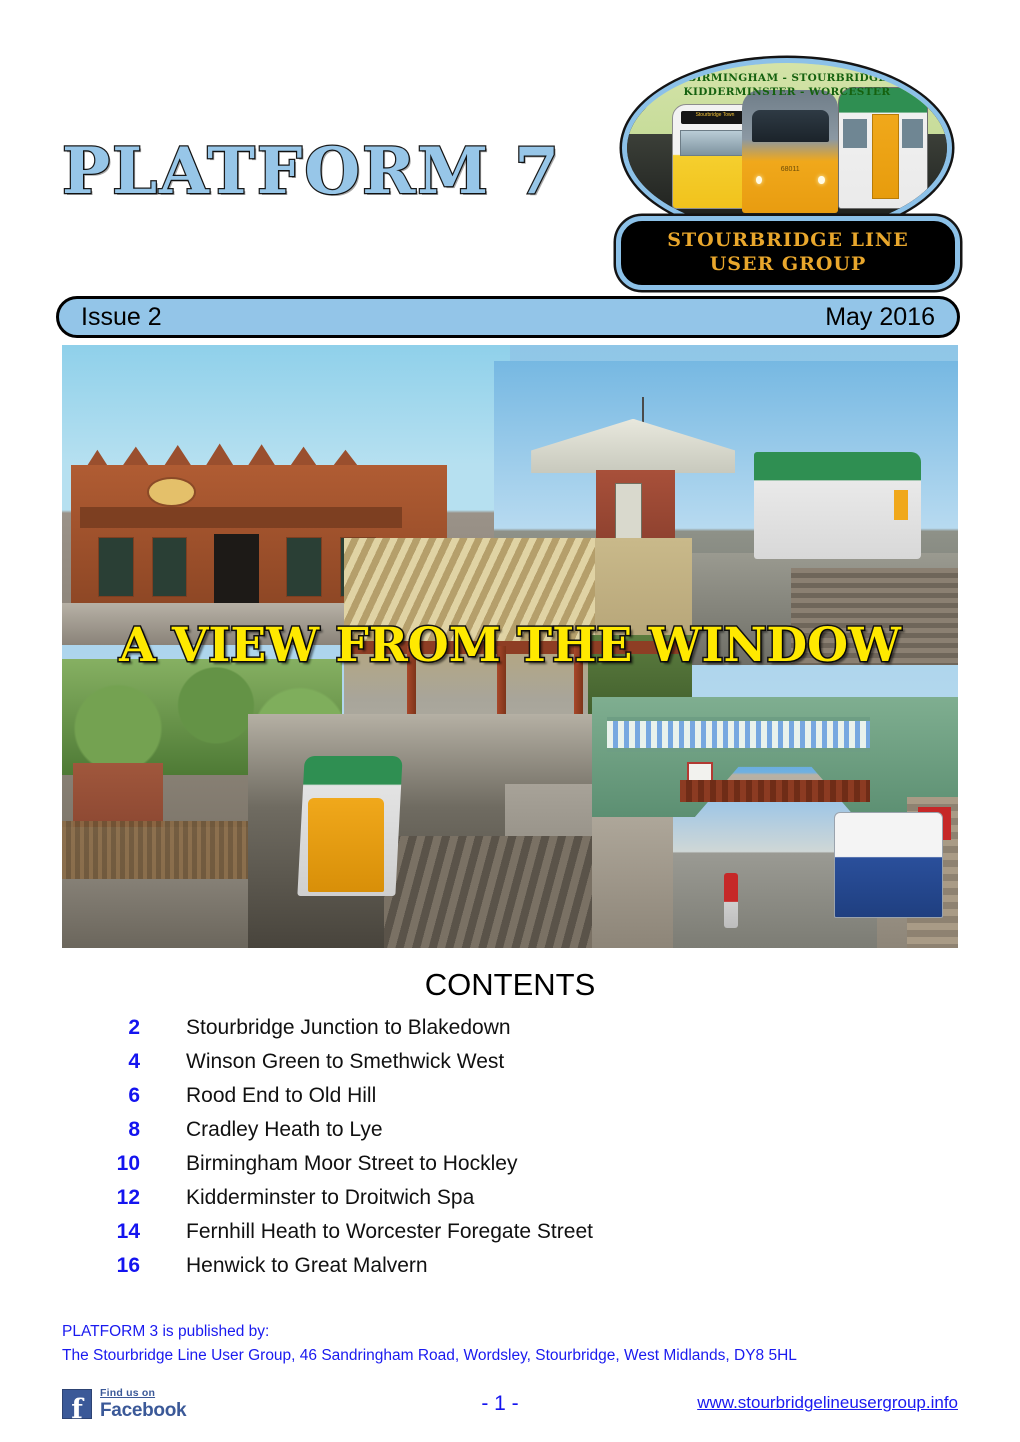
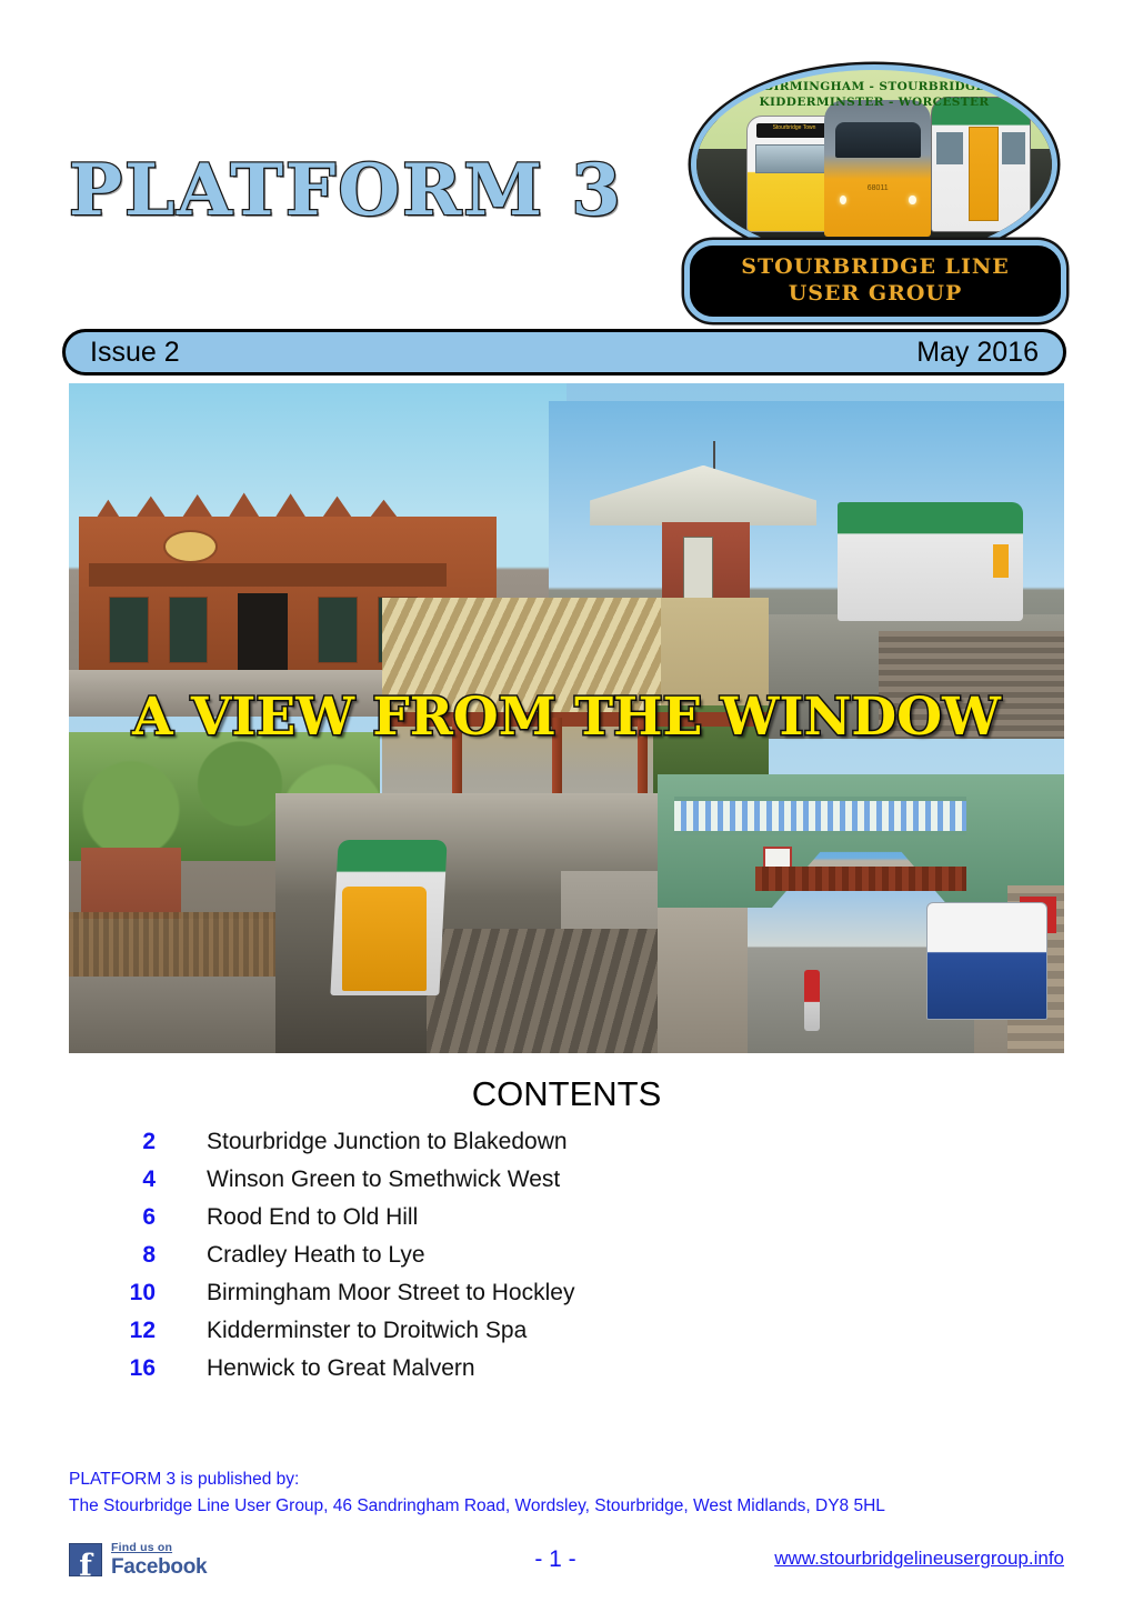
- PLATFORM 7
+ PLATFORM 3
  BIRMINGHAM - STOURBRIDGE
  KIDDERMINSTER - WORCESTER
  STOURBRIDGE LINE
  USER GROUP
  Issue 2
  May 2016
  A VIEW FROM THE WINDOW
  CONTENTS
  2
  Stourbridge Junction to Blakedown
  4
  Winson Green to Smethwick West
  6
  Rood End to Old Hill
  8
  Cradley Heath to Lye
  10
  Birmingham Moor Street to Hockley
  12
  Kidderminster to Droitwich Spa
- 14
- Fernhill Heath to Worcester Foregate Street
  16
  Henwick to Great Malvern
  PLATFORM 3 is published by:
  The Stourbridge Line User Group, 46 Sandringham Road, Wordsley, Stourbridge, West Midlands, DY8 5HL
  Find us on
  Facebook
  - 1 -
  www.stourbridgelineusergroup.info
